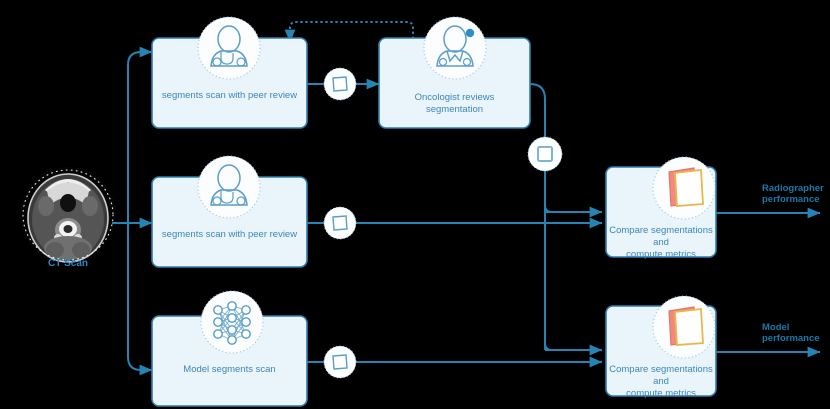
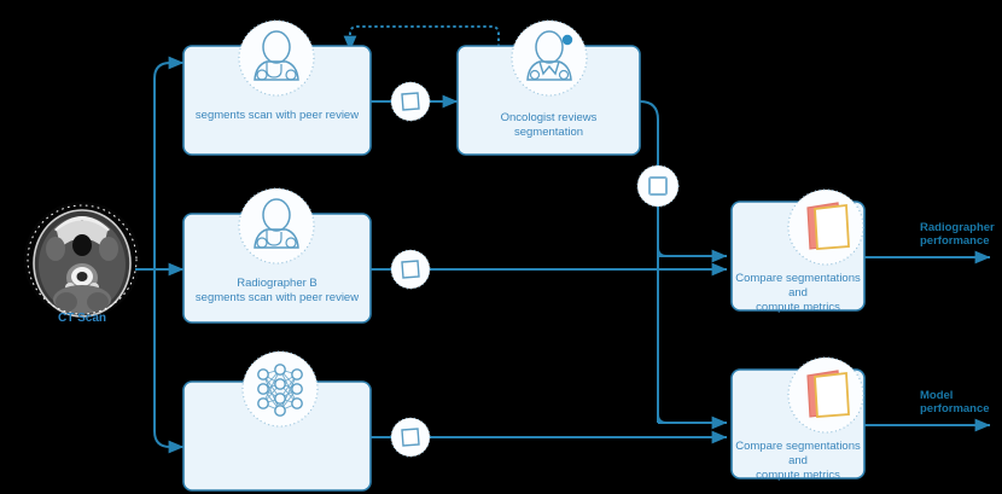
  CT Scan
  segments scan with peer review
  Oncologist reviews
  segmentation
+ Radiographer B
  segments scan with peer review
- Model segments scan
  Compare segmentations and
  compute metrics
  Compare segmentations and
  compute metrics
  Radiographer
  performance
  Model
  performance
